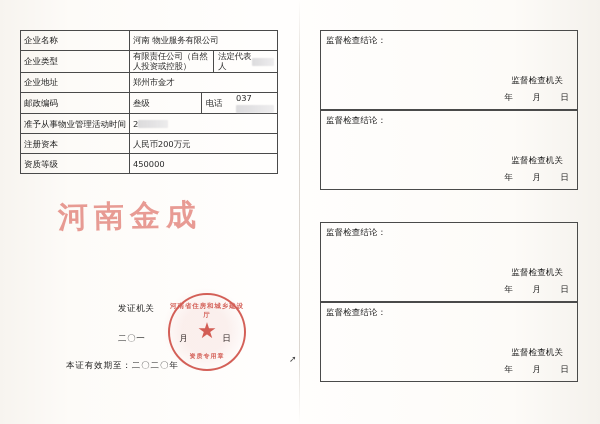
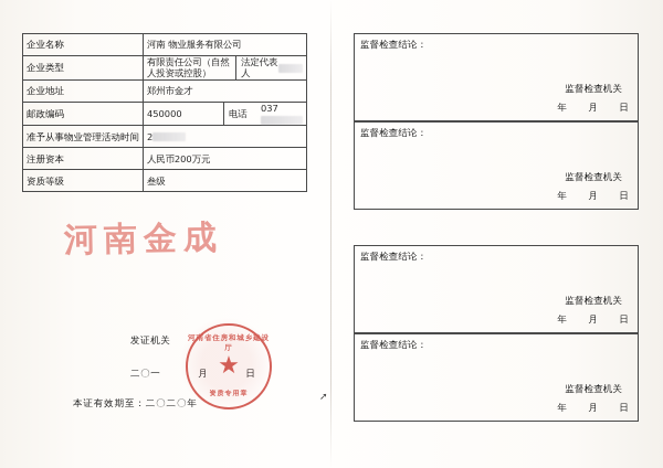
  企业名称	河南 物业服务有限公司
  企业类型
  有限责任公司（自然人投资或控股）	法定代表人
  企业地址	郑州市金才
  邮政编码
- 叁级	电话	037
+ 450000	电话	037
  准予从事物业管理活动时间	2
  注册资本	人民币200万元
- 资质等级	450000
+ 资质等级	叁级
  河南金成
  发证机关
  本证有效期至：二〇二〇年
  河南省住房和城乡建设厅
  ★
  ➚
  监督检查结论：
  监督检查机关
  年 月 日
  监督检查结论：
  监督检查机关
  年 月 日
  监督检查结论：
  监督检查机关
  年 月 日
  监督检查结论：
  监督检查机关
  年 月 日
